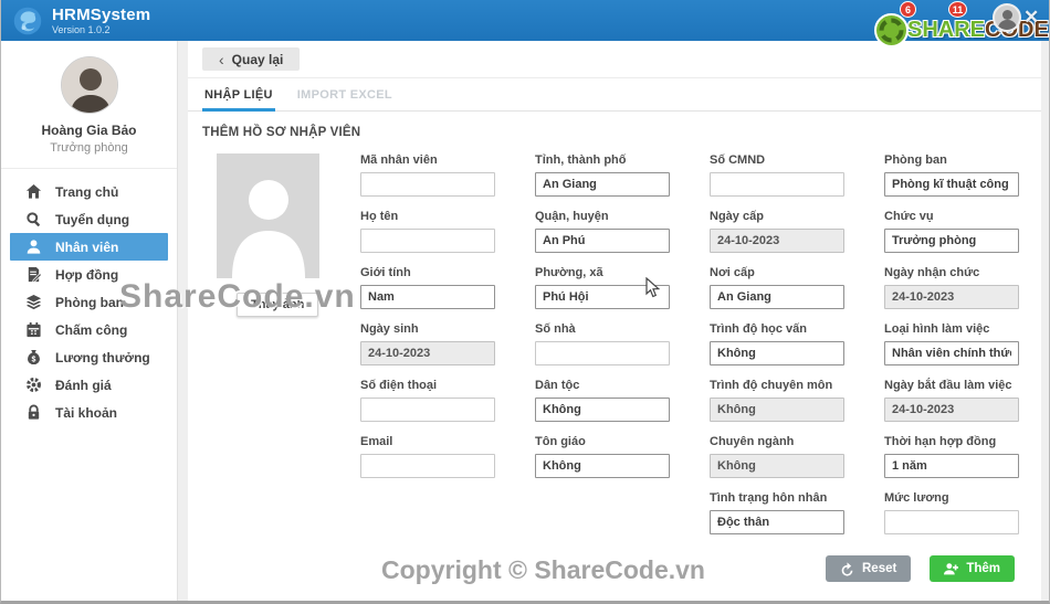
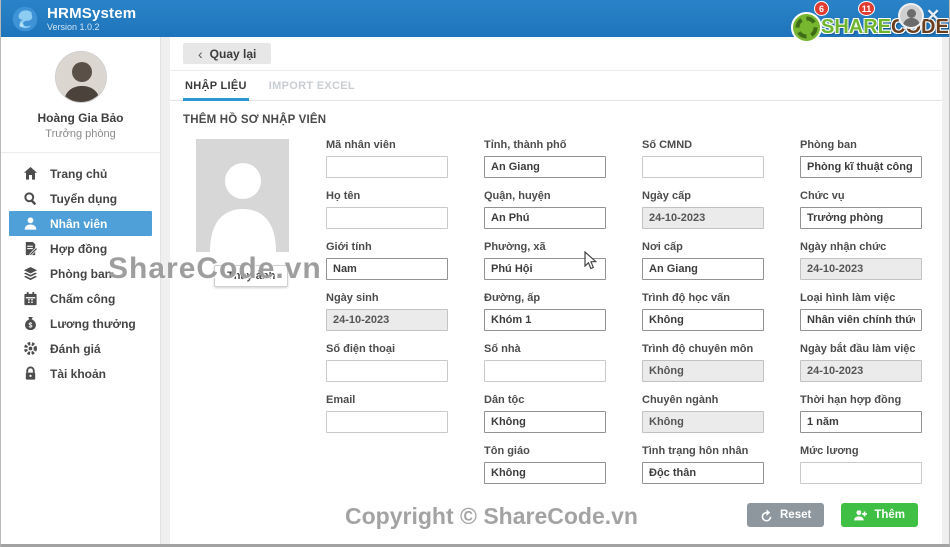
  HRMSystem
  Version 1.0.2
  Hoàng Gia Bảo
  Trưởng phòng
  Trang chủ
  Tuyển dụng
  Nhân viên
  Hợp đồng
  Phòng ban
  Chấm công
  Lương thưởng
  Đánh giá
  Tài khoản
  ‹
  Quay lại
  NHẬP LIỆU
  IMPORT EXCEL
  THÊM HỒ SƠ NHẬP VIÊN
  Thay ảnh
  Mã nhân viên
  Họ tên
  Giới tính
  Nam
  Ngày sinh
  24-10-2023
  Số điện thoại
  Email
  Tỉnh, thành phố
  An Giang
  Quận, huyện
  An Phú
  Phường, xã
  Phú Hội
+ Đường, ấp
+ Khóm 1
  Số nhà
  Dân tộc
  Không
  Tôn giáo
  Không
  Số CMND
  Ngày cấp
  24-10-2023
  Nơi cấp
  An Giang
  Trình độ học vấn
  Không
  Trình độ chuyên môn
  Không
  Chuyên ngành
  Không
  Tình trạng hôn nhân
  Độc thân
  Phòng ban
  Phòng kĩ thuật công
  Chức vụ
  Trưởng phòng
  Ngày nhận chức
  24-10-2023
  Loại hình làm việc
  Nhân viên chính thứ
  Ngày bắt đầu làm việc
  24-10-2023
  Thời hạn hợp đồng
  1 năm
  Mức lương
  Reset
  Thêm
  ShareCode.vn
  Copyright © ShareCode.vn
  6
  11
  ✕
